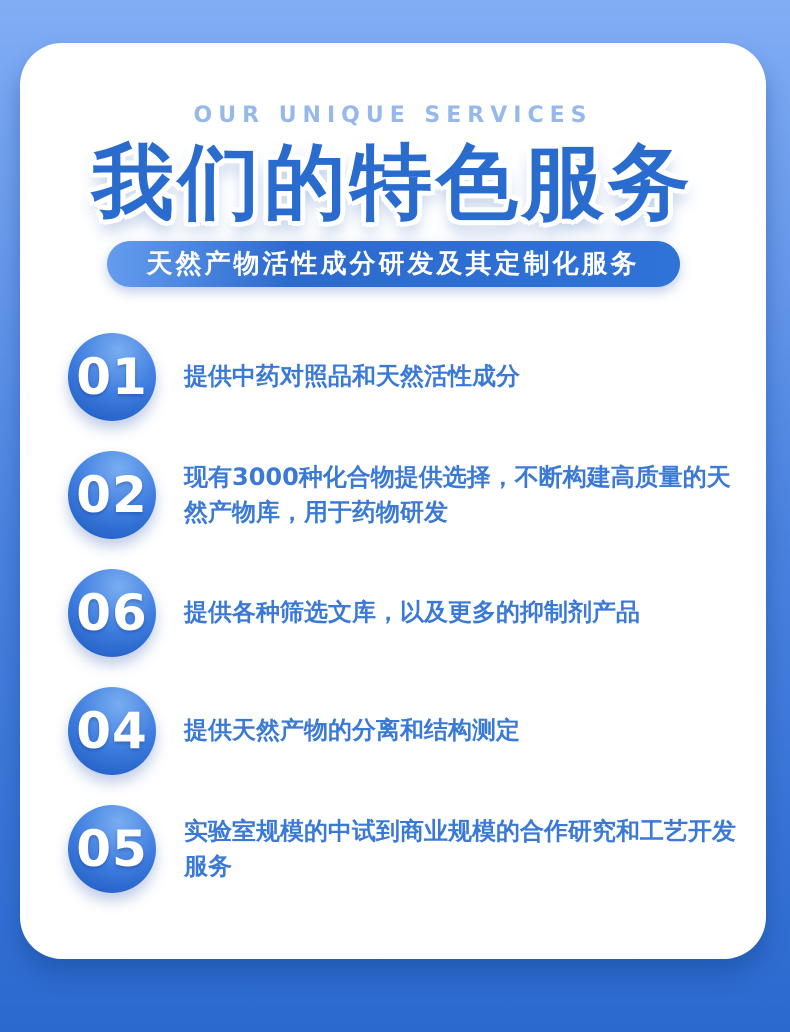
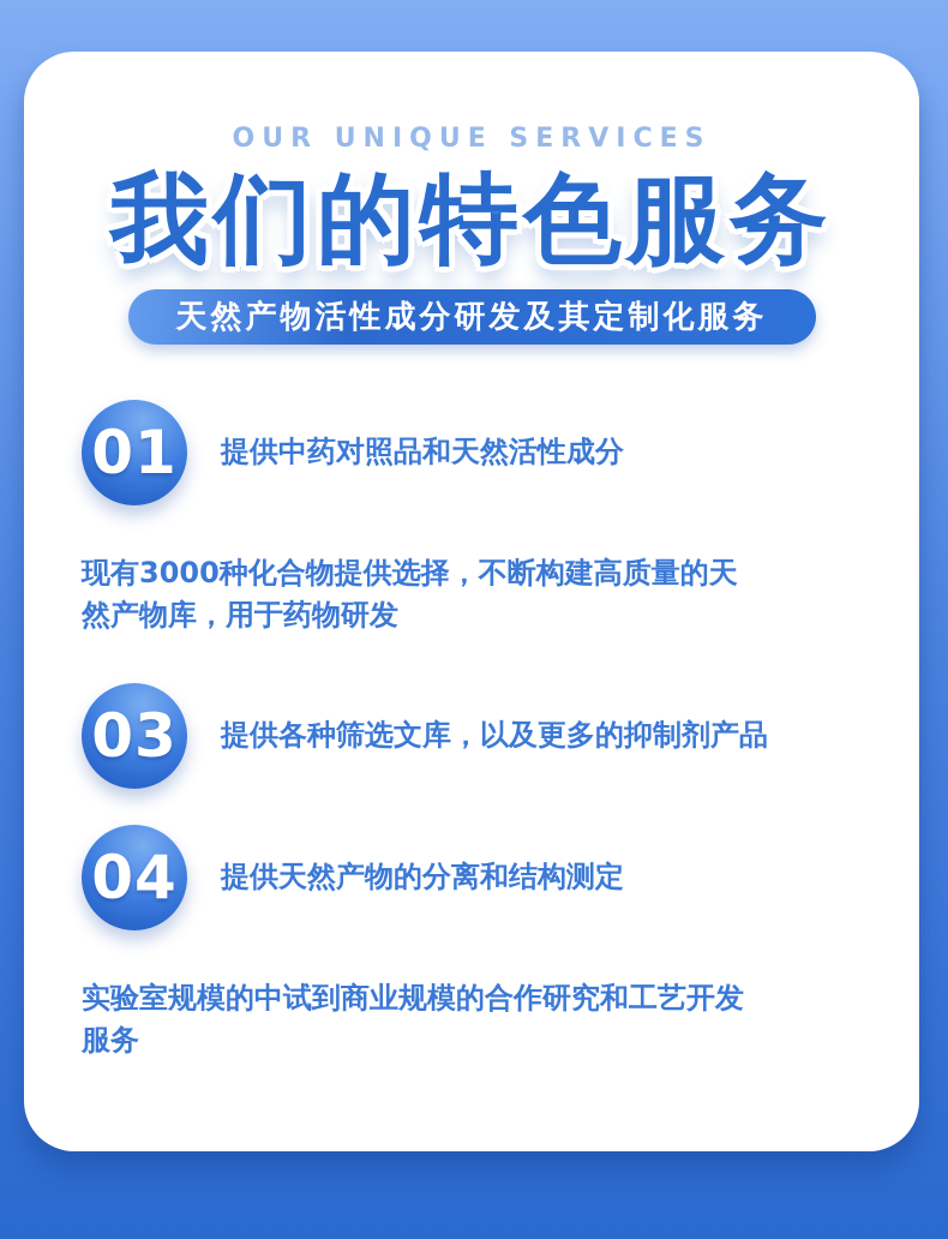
  OUR UNIQUE SERVICES
  我们的特色服务
  天然产物活性成分研发及其定制化服务
  01
  提供中药对照品和天然活性成分
- 02
  现有3000种化合物提供选择，不断构建高质量的天然产物库，用于药物研发
- 06
+ 03
  提供各种筛选文库，以及更多的抑制剂产品
  04
  提供天然产物的分离和结构测定
- 05
  实验室规模的中试到商业规模的合作研究和工艺开发服务
